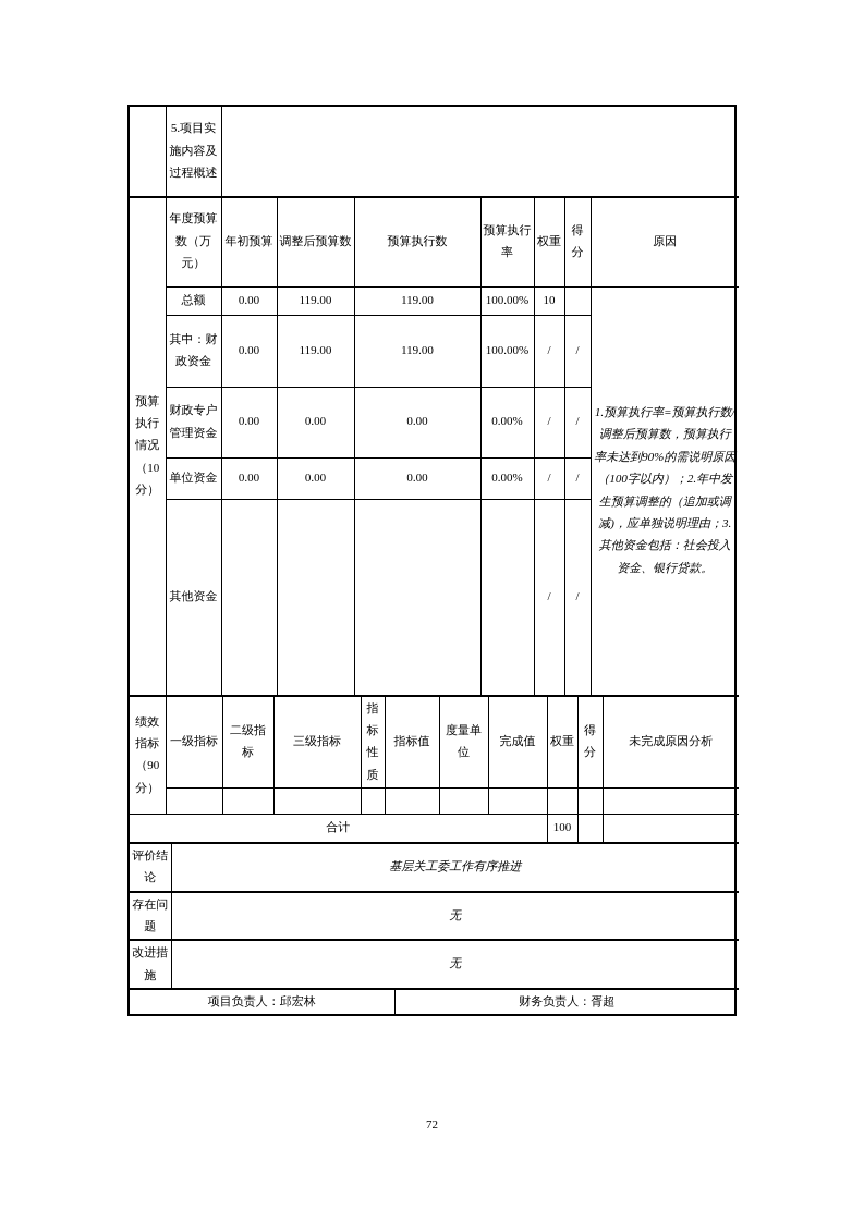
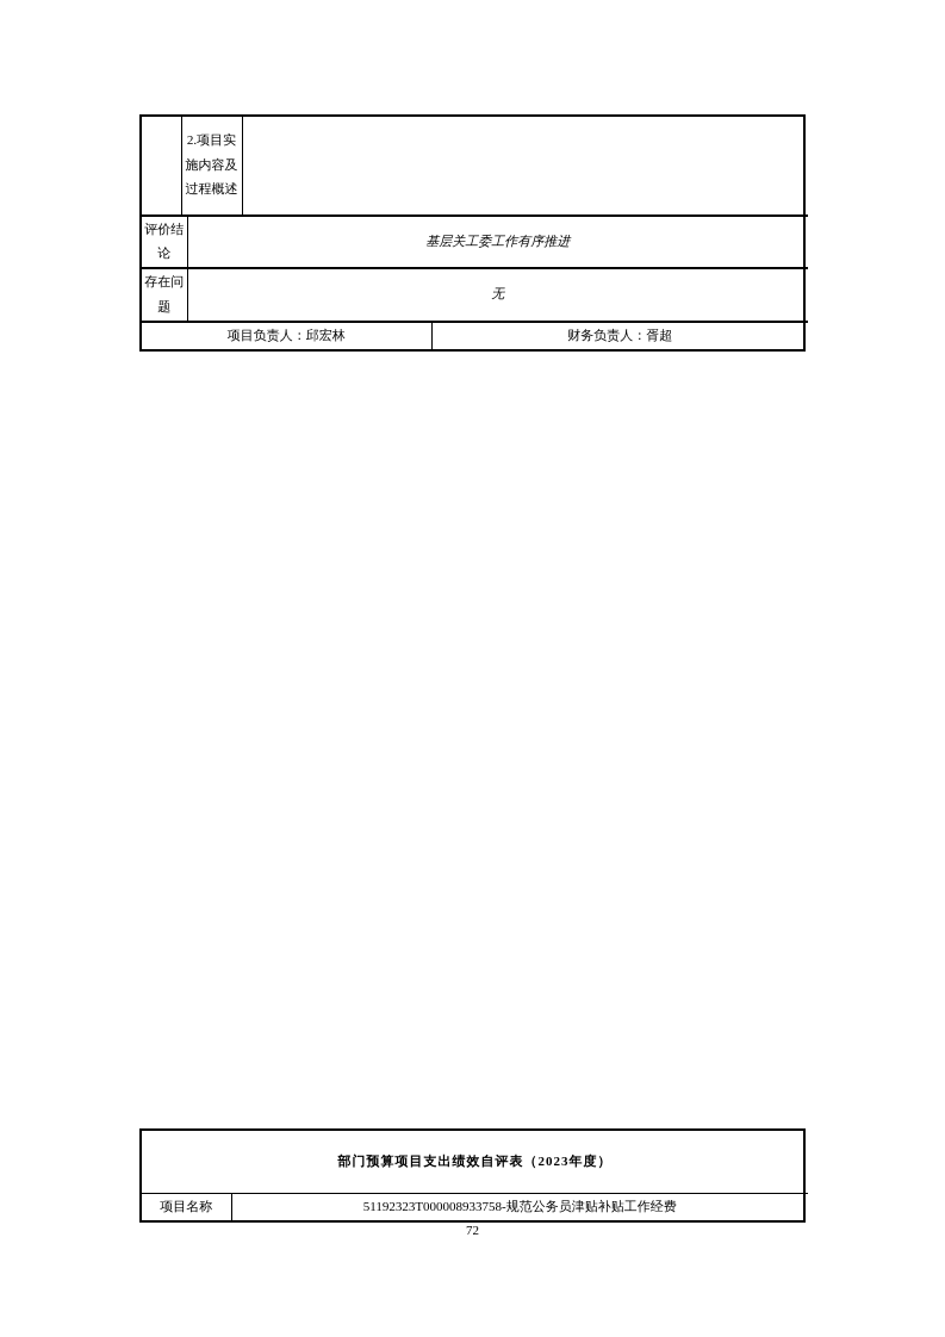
- 	5.项目实施内容及过程概述
+ 	2.项目实施内容及过程概述
- 预算执行情况（10分）	年度预算数（万元）	年初预算	调整后预算数	预算执行数	预算执行率	权重	得分	原因
- 总额	0.00	119.00	119.00	100.00%	10		1.预算执行率=预算执行数/调整后预算数，预算执行率未达到90%的需说明原因（100字以内）；2.年中发生预算调整的（追加或调减)，应单独说明理由；3.其他资金包括：社会投入资金、银行贷款。
- 其中：财政资金	0.00	119.00	119.00	100.00%	/	/
- 财政专户管理资金	0.00	0.00	0.00	0.00%	/	/
- 单位资金	0.00	0.00	0.00	0.00%	/	/
- 其他资金					/	/
- 绩效指标（90分）	一级指标	二级指标	三级指标	指标性质	指标值	度量单位	完成值	权重	得分	未完成原因分析
- 合计	100
  评价结论	基层关工委工作有序推进
  存在问题	无
- 改进措施	无
  项目负责人：邱宏林	财务负责人：胥超
+ 部门预算项目支出绩效自评表（2023年度）
+ 项目名称	51192323T000008933758-规范公务员津贴补贴工作经费
  72
